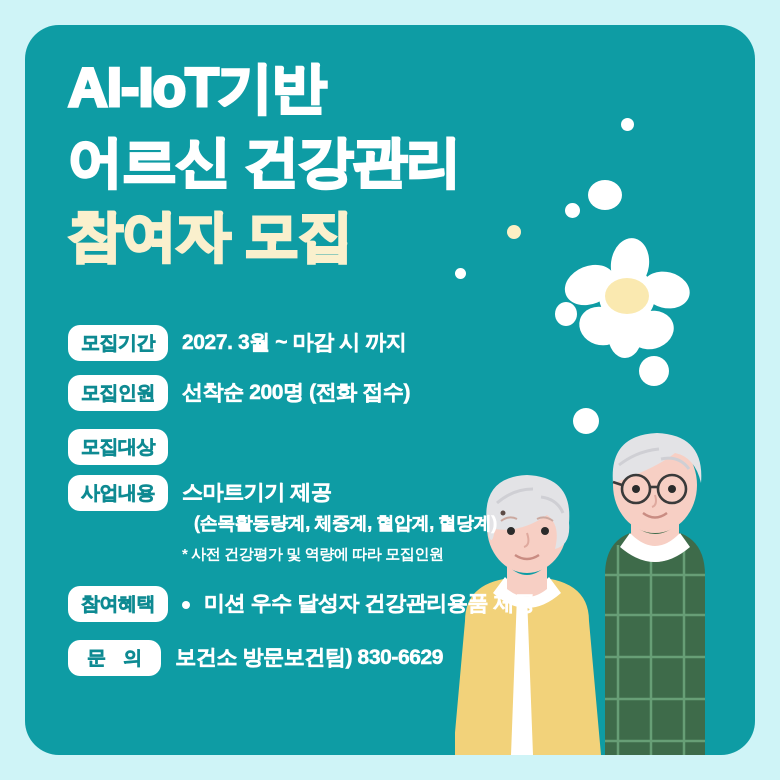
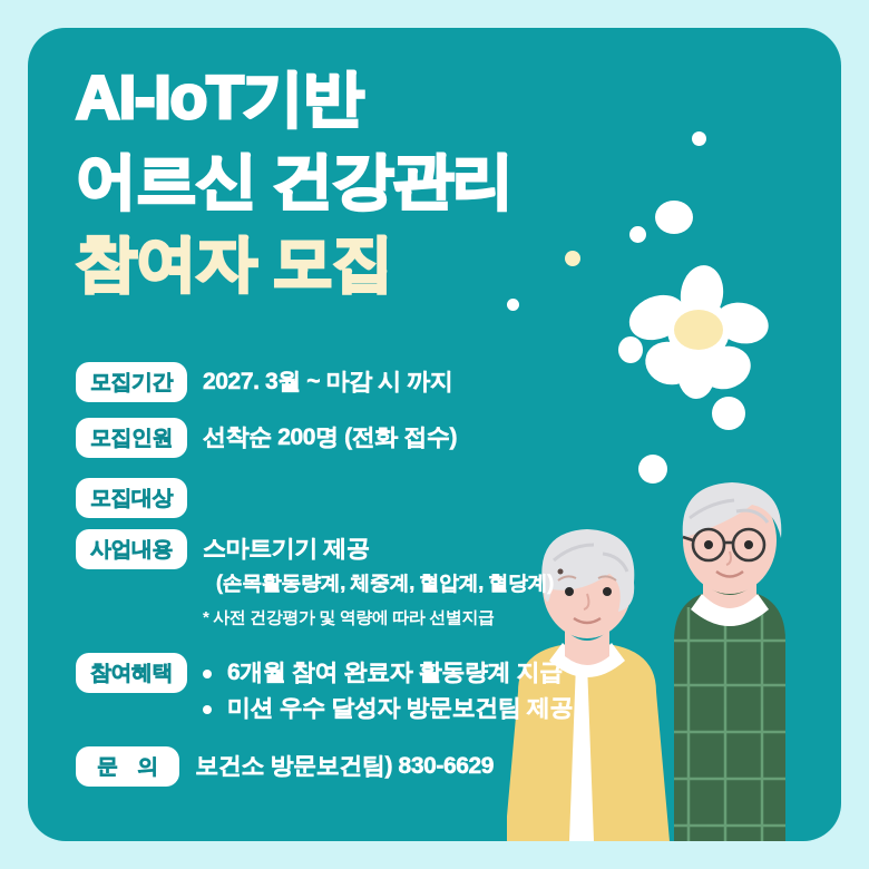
  AI-IoT기반
  어르신 건강관리
  참여자 모집
  모집기간
  2027. 3월 ~ 마감 시 까지
  모집인원
  선착순 200명 (전화 접수)
  모집대상
  사업내용
  스마트기기 제공
  (손목활동량계, 체중계, 혈압계, 혈당계)
- * 사전 건강평가 및 역량에 따라 모집인원
+ * 사전 건강평가 및 역량에 따라 선별지급
  참여혜택
+ 6개월 참여 완료자 활동량계 지급
- 미션 우수 달성자 건강관리용품 제공
+ 미션 우수 달성자 방문보건팀 제공
  문 의
  보건소 방문보건팀) 830-6629
